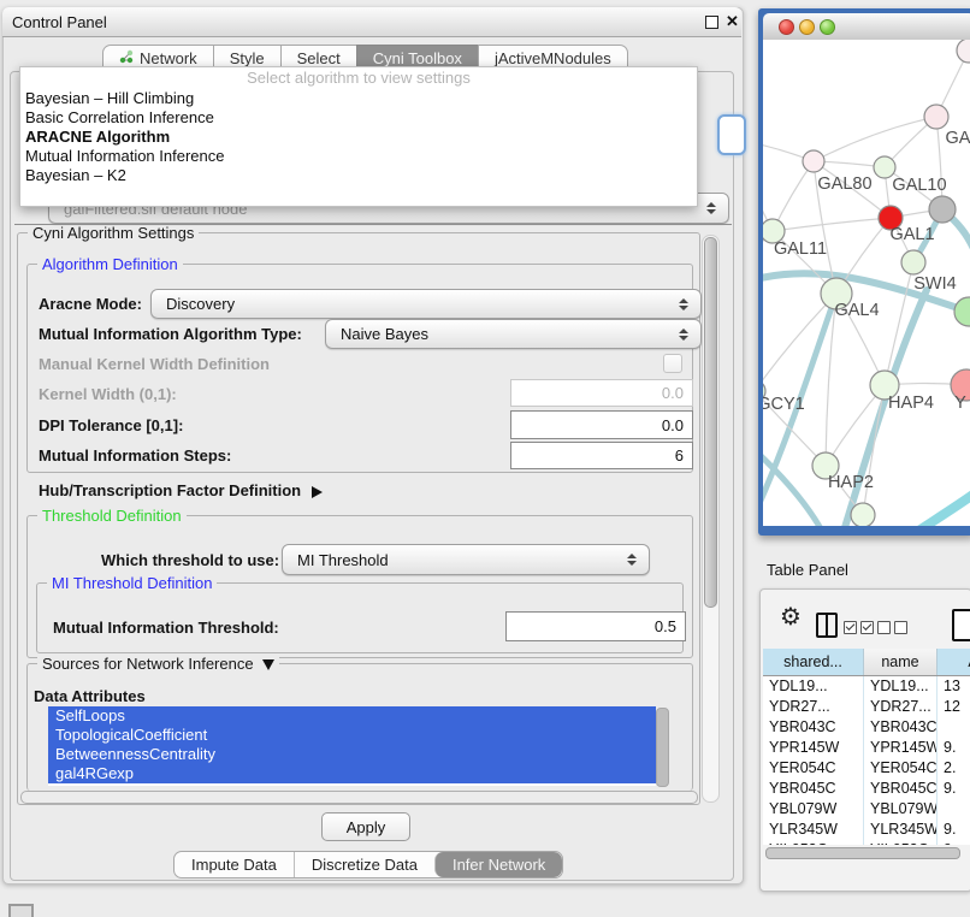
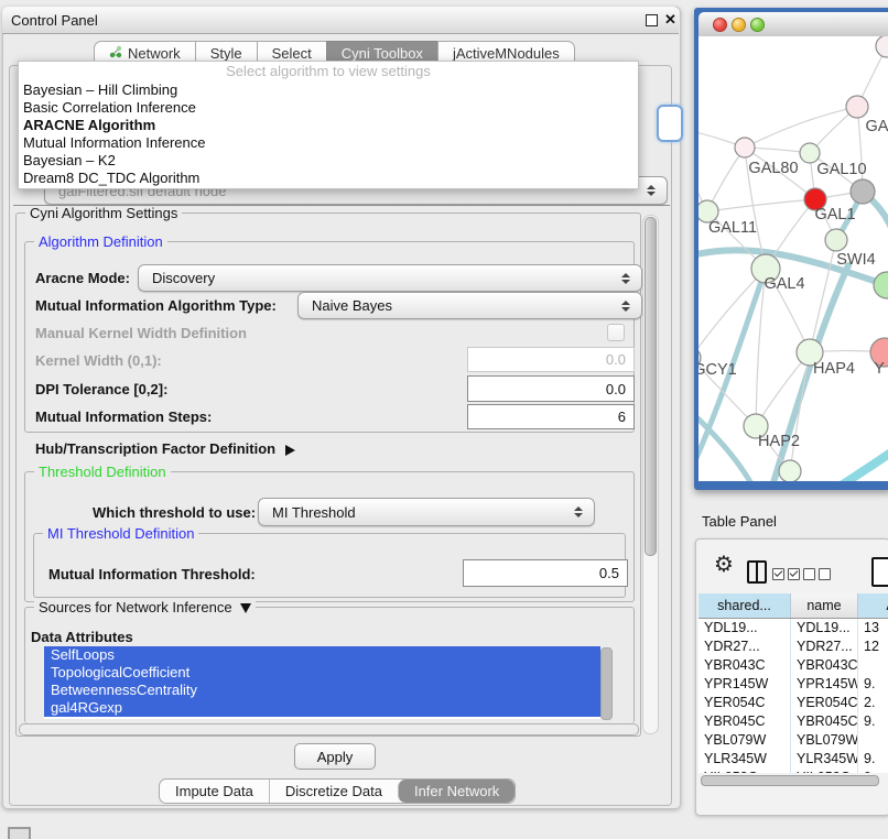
  Control Panel
  ✕
  Network
  Style
  Select
  Cyni Toolbox
  jActiveMNodules
  galFiltered.sif default node
  Select algorithm to view settings
  Bayesian – Hill Climbing
  Basic Correlation Inference
  ARACNE Algorithm
  Mutual Information Inference
  Bayesian – K2
+ Dream8 DC_TDC Algorithm
  Cyni Algorithm Settings
  Algorithm Definition
  Aracne Mode:
  Discovery
  Mutual Information Algorithm Type:
  Naive Bayes
  Manual Kernel Width Definition
  Kernel Width (0,1):
  0.0
- DPI Tolerance [0,1]:
+ DPI Tolerance [0,2]:
  0.0
  Mutual Information Steps:
  6
  Hub/Transcription Factor Definition
  Threshold Definition
  Which threshold to use:
  MI Threshold
  MI Threshold Definition
  Mutual Information Threshold:
  0.5
  Sources for Network Inference
  Data Attributes
  SelfLoops
  TopologicalCoefficient
  BetweennessCentrality
  gal4RGexp
  Apply
  Impute Data
  Discretize Data
  Infer Network
  GAL80
  GAL10
  GAL1
  GAL11
  SWI4
  GAL4
  GCY1
  HAP4
  Y
  HAP2
  Table Panel
  ⚙
  shared...
  name
  YDL19...
  YDL19...
  13
  YDR27...
  YDR27...
  12
  YBR043C
  YBR043C
  YPR145W
  YPR145W
  9.
  YER054C
  YER054C
  2.
  YBR045C
  YBR045C
  9.
  YBL079W
  YBL079W
  YLR345W
  YLR345W
  9.
